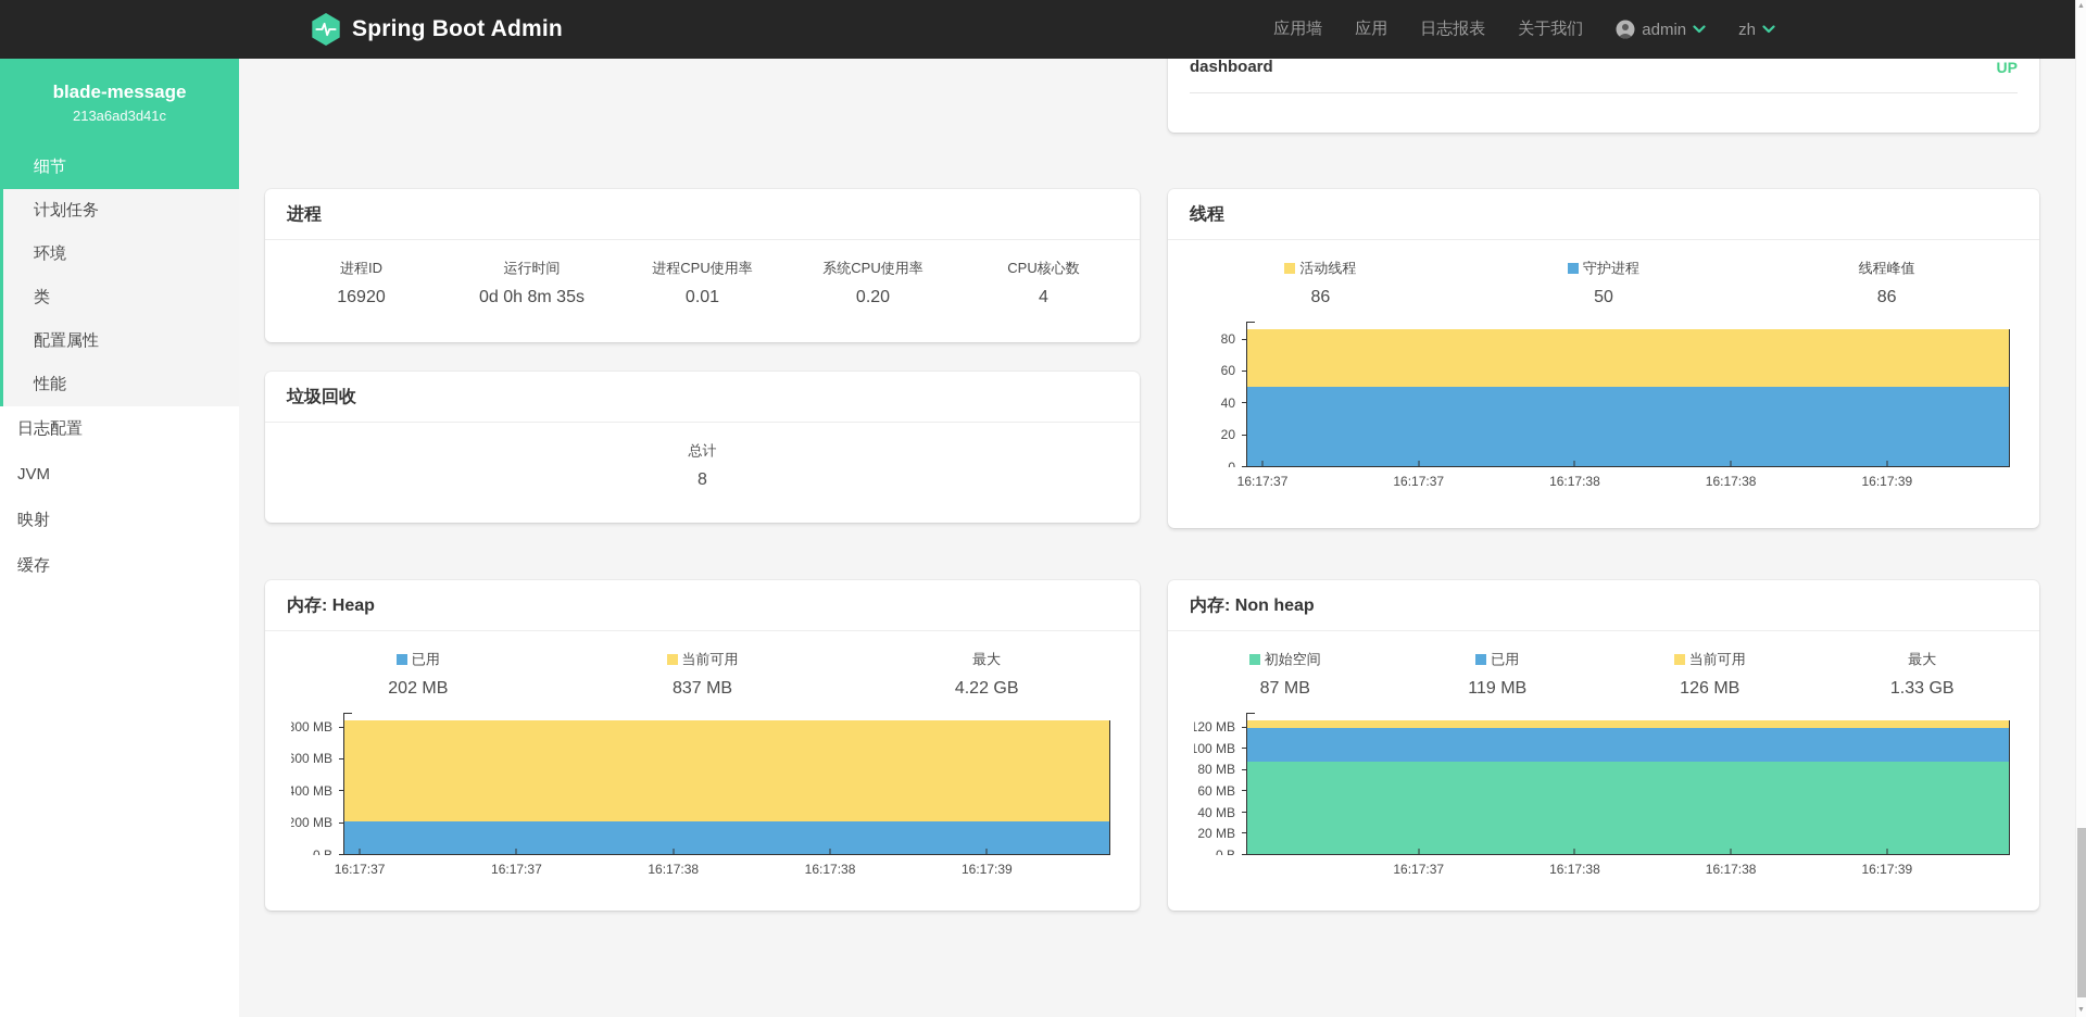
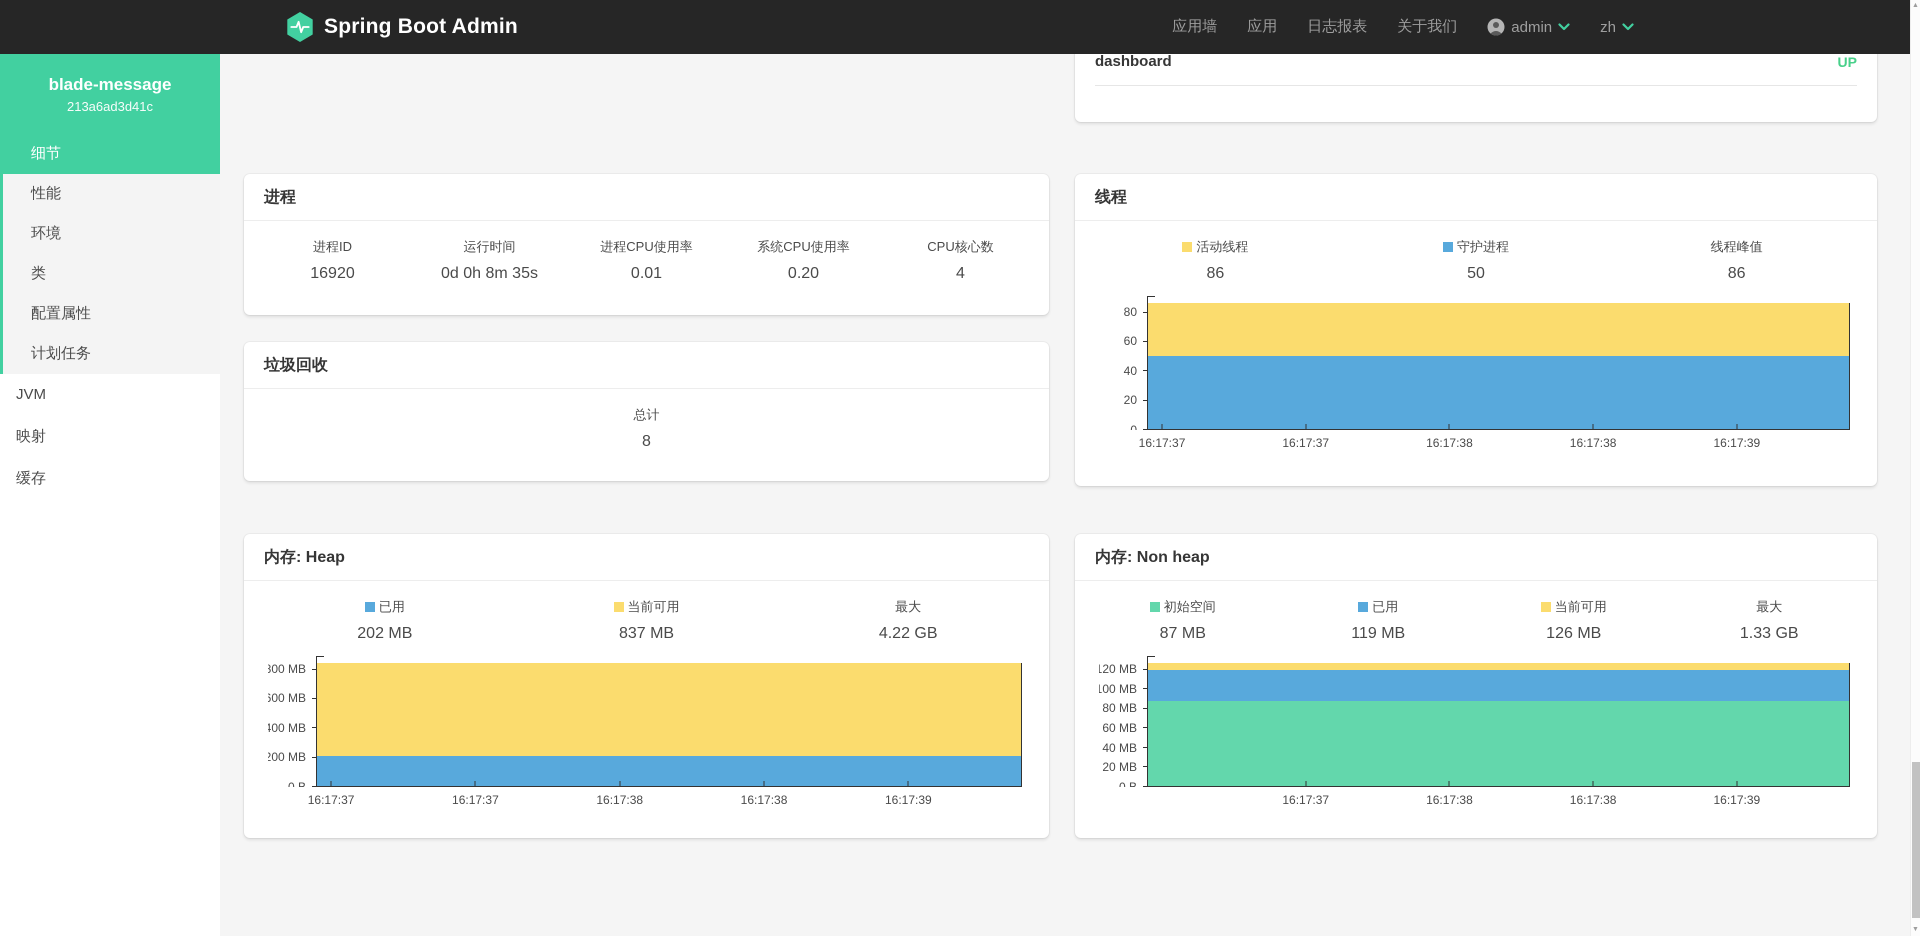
  Spring Boot Admin
  应用墙
  应用
  日志报表
  关于我们
  admin
  zh
  blade-message
  213a6ad3d41c
  细节
- 计划任务
+ 性能
  环境
  类
  配置属性
- 性能
+ 计划任务
- 日志配置
  JVM
  映射
  缓存
  dashboard
  UP
  进程
  进程ID
  16920
  运行时间
  0d 0h 8m 35s
  进程CPU使用率
  0.01
  系统CPU使用率
  0.20
  CPU核心数
  4
  线程
  活动线程
  86
  守护进程
  50
  线程峰值
  86
  20
  40
  60
  80
  16:17:37
  16:17:37
  16:17:38
  16:17:38
  16:17:39
  垃圾回收
  总计
  8
  内存: Heap
  已用
  202 MB
  当前可用
  837 MB
  最大
  4.22 GB
  200 MB
  400 MB
  600 MB
  800 MB
  16:17:37
  16:17:37
  16:17:38
  16:17:38
  16:17:39
  内存: Non heap
  初始空间
  87 MB
  已用
  119 MB
  当前可用
  126 MB
  最大
  1.33 GB
  20 MB
  40 MB
  60 MB
  80 MB
  100 MB
  120 MB
  16:17:37
  16:17:38
  16:17:38
  16:17:39
